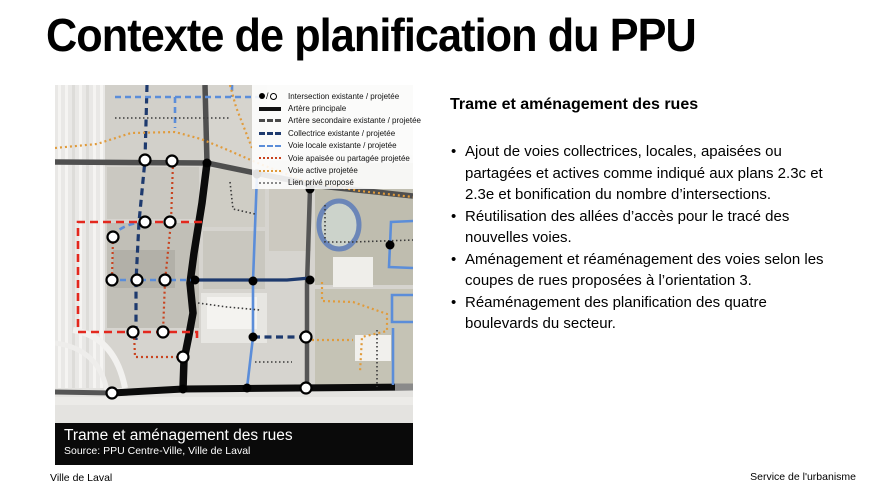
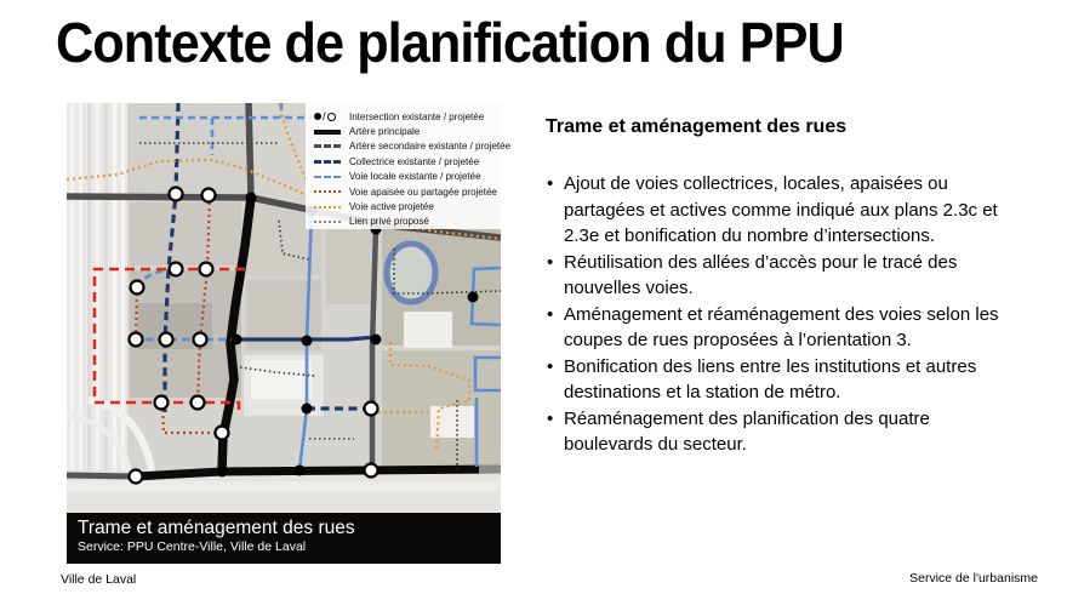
  Contexte de planification du PPU
  /
  Intersection existante / projetée
  Artère principale
  Artère secondaire existante / projetée
  Collectrice existante / projetée
  Voie locale existante / projetée
  Voie apaisée ou partagée projetée
  Voie active projetée
  Lien privé proposé
  Trame et aménagement des rues
- Source: PPU Centre-Ville, Ville de Laval
+ Service: PPU Centre-Ville, Ville de Laval
  Trame et aménagement des rues
  Ajout de voies collectrices, locales, apaisées ou partagées et actives comme indiqué aux plans 2.3c et 2.3e et bonification du nombre d’intersections.
  Réutilisation des allées d’accès pour le tracé des nouvelles voies.
  Aménagement et réaménagement des voies selon les coupes de rues proposées à l’orientation 3.
+ Bonification des liens entre les institutions et autres destinations et la station de métro.
  Réaménagement des planification des quatre boulevards du secteur.
  Ville de Laval
  Service de l'urbanisme
